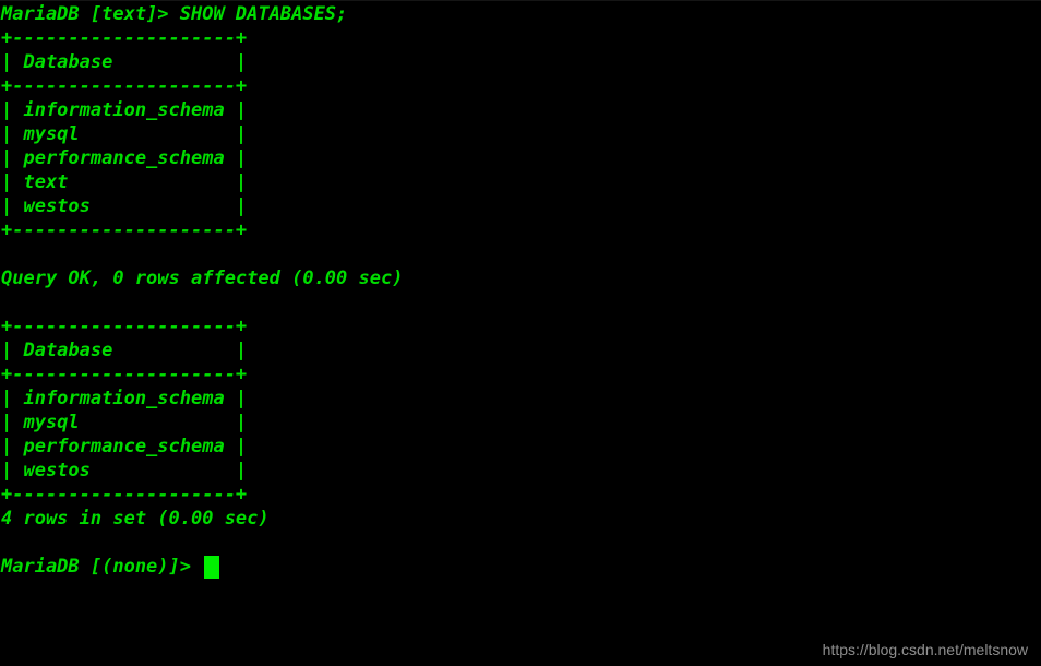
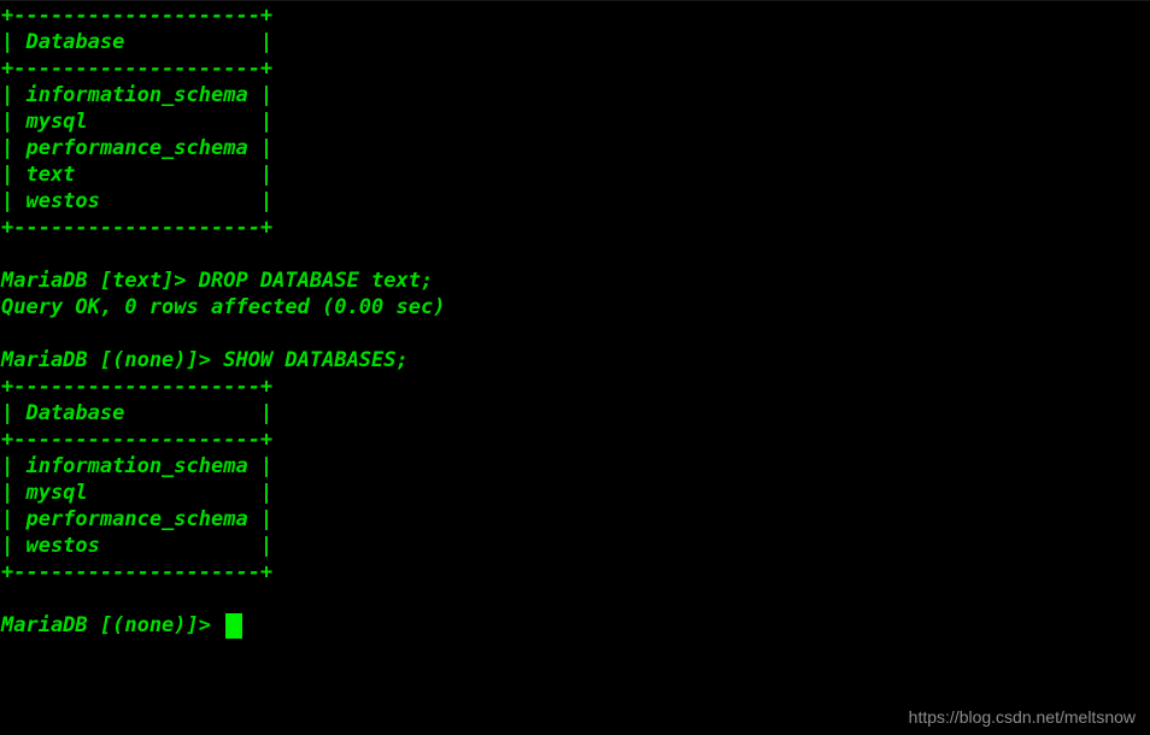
- MariaDB [text]> SHOW DATABASES;
  +--------------------+
  | Database |
  +--------------------+
  | information_schema |
  | mysql |
  | performance_schema |
  | text |
  | westos |
  +--------------------+
+ MariaDB [text]> DROP DATABASE text;
  Query OK, 0 rows affected (0.00 sec)
+ MariaDB [(none)]> SHOW DATABASES;
  +--------------------+
  | Database |
  +--------------------+
  | information_schema |
  | mysql |
  | performance_schema |
  | westos |
  +--------------------+
- 4 rows in set (0.00 sec)
  MariaDB [(none)]>
  https://blog.csdn.net/meltsnow
